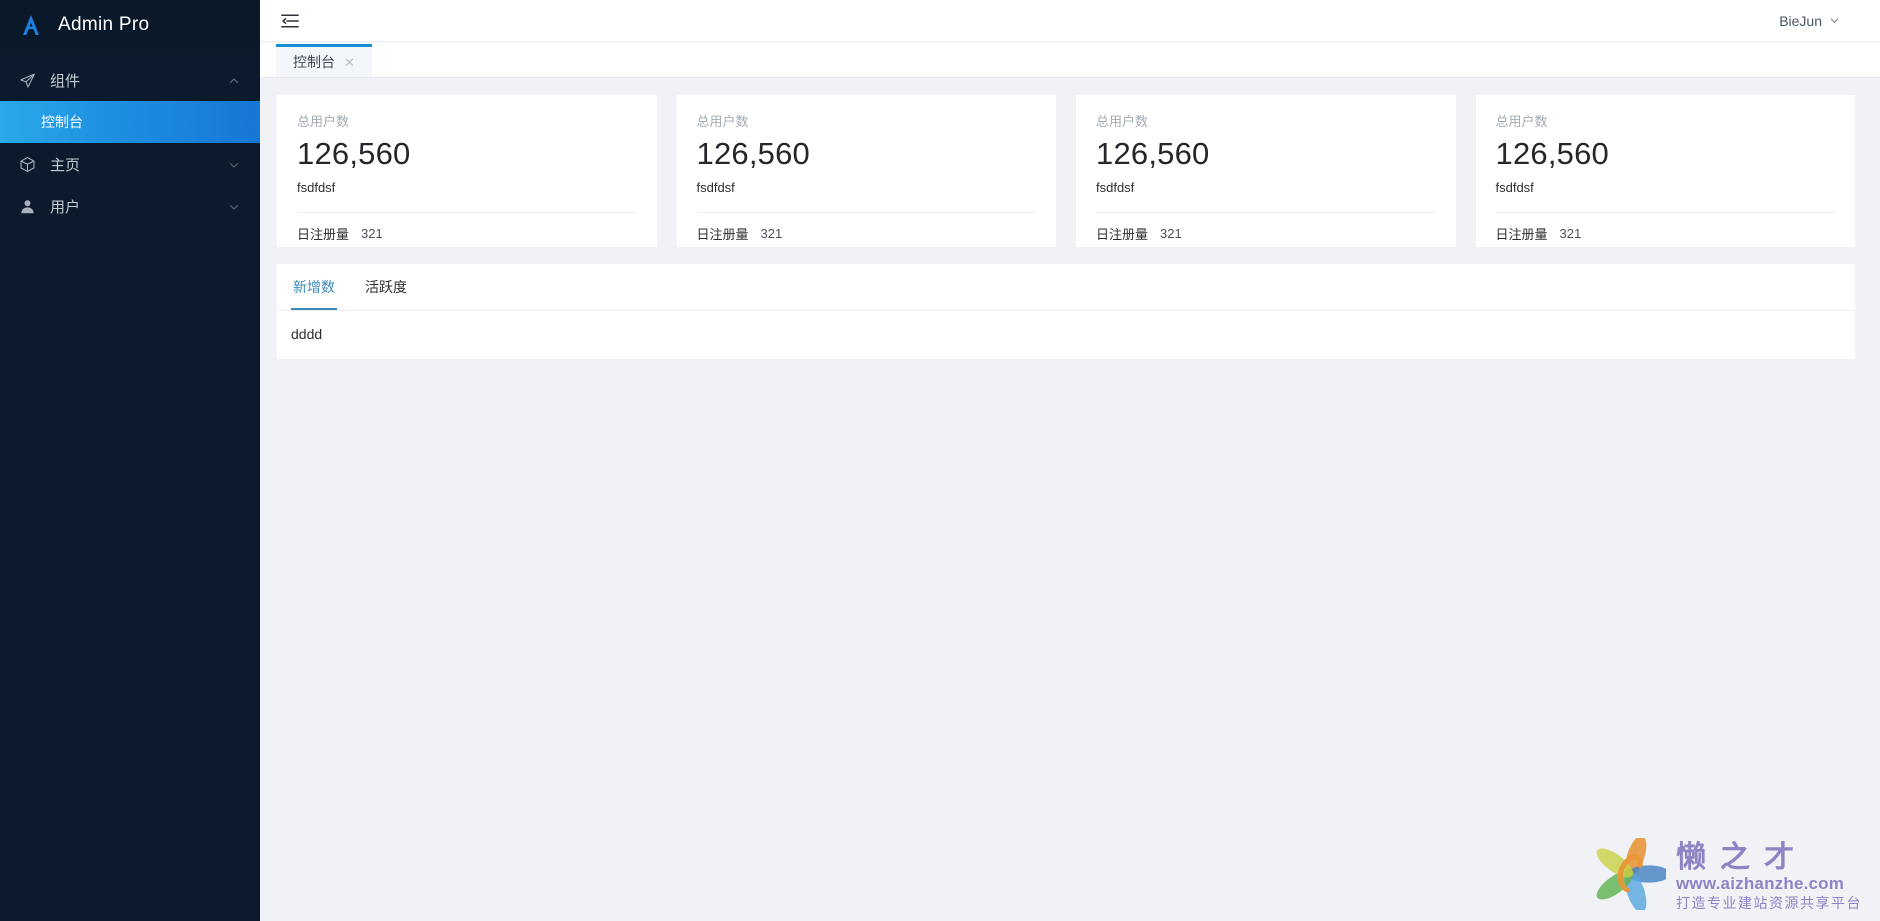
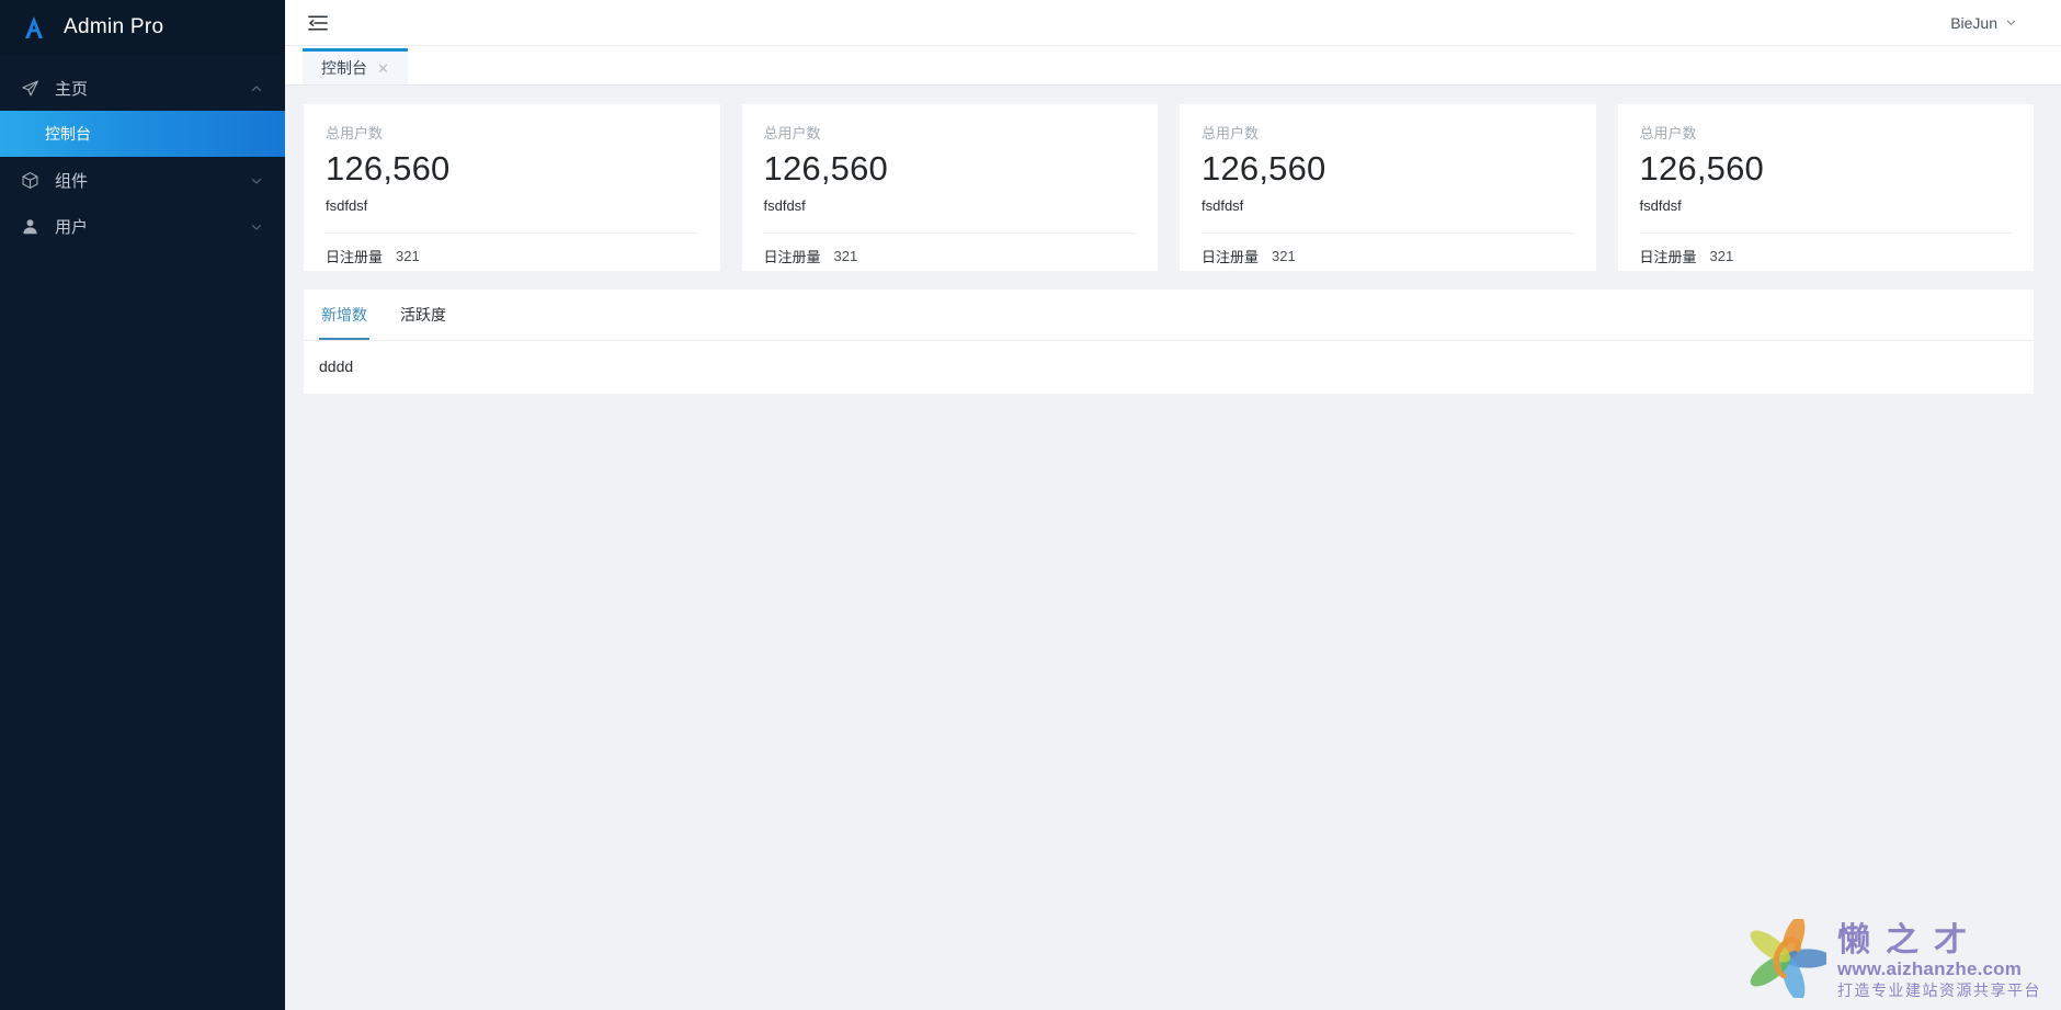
  Admin Pro
- 组件
+ 主页
  控制台
- 主页
+ 组件
  用户
  BieJun
  控制台
  ✕
  总用户数
  126,560
  fsdfdsf
  日注册量
  321
  总用户数
  126,560
  fsdfdsf
  日注册量
  321
  总用户数
  126,560
  fsdfdsf
  日注册量
  321
  总用户数
  126,560
  fsdfdsf
  日注册量
  321
  新增数
  活跃度
  dddd
  懒之才
  www.aizhanzhe.com
  打造专业建站资源共享平台
